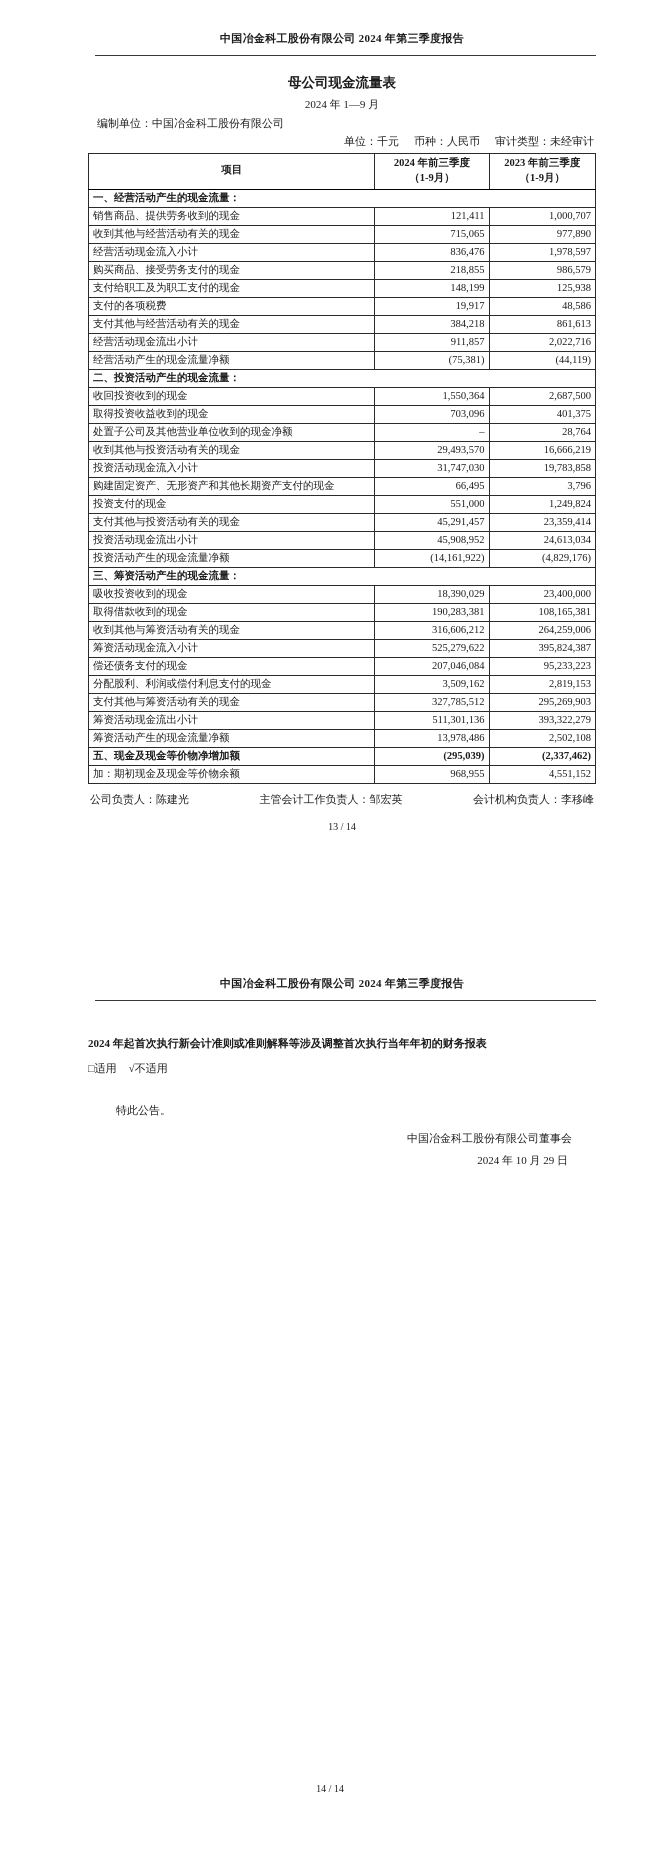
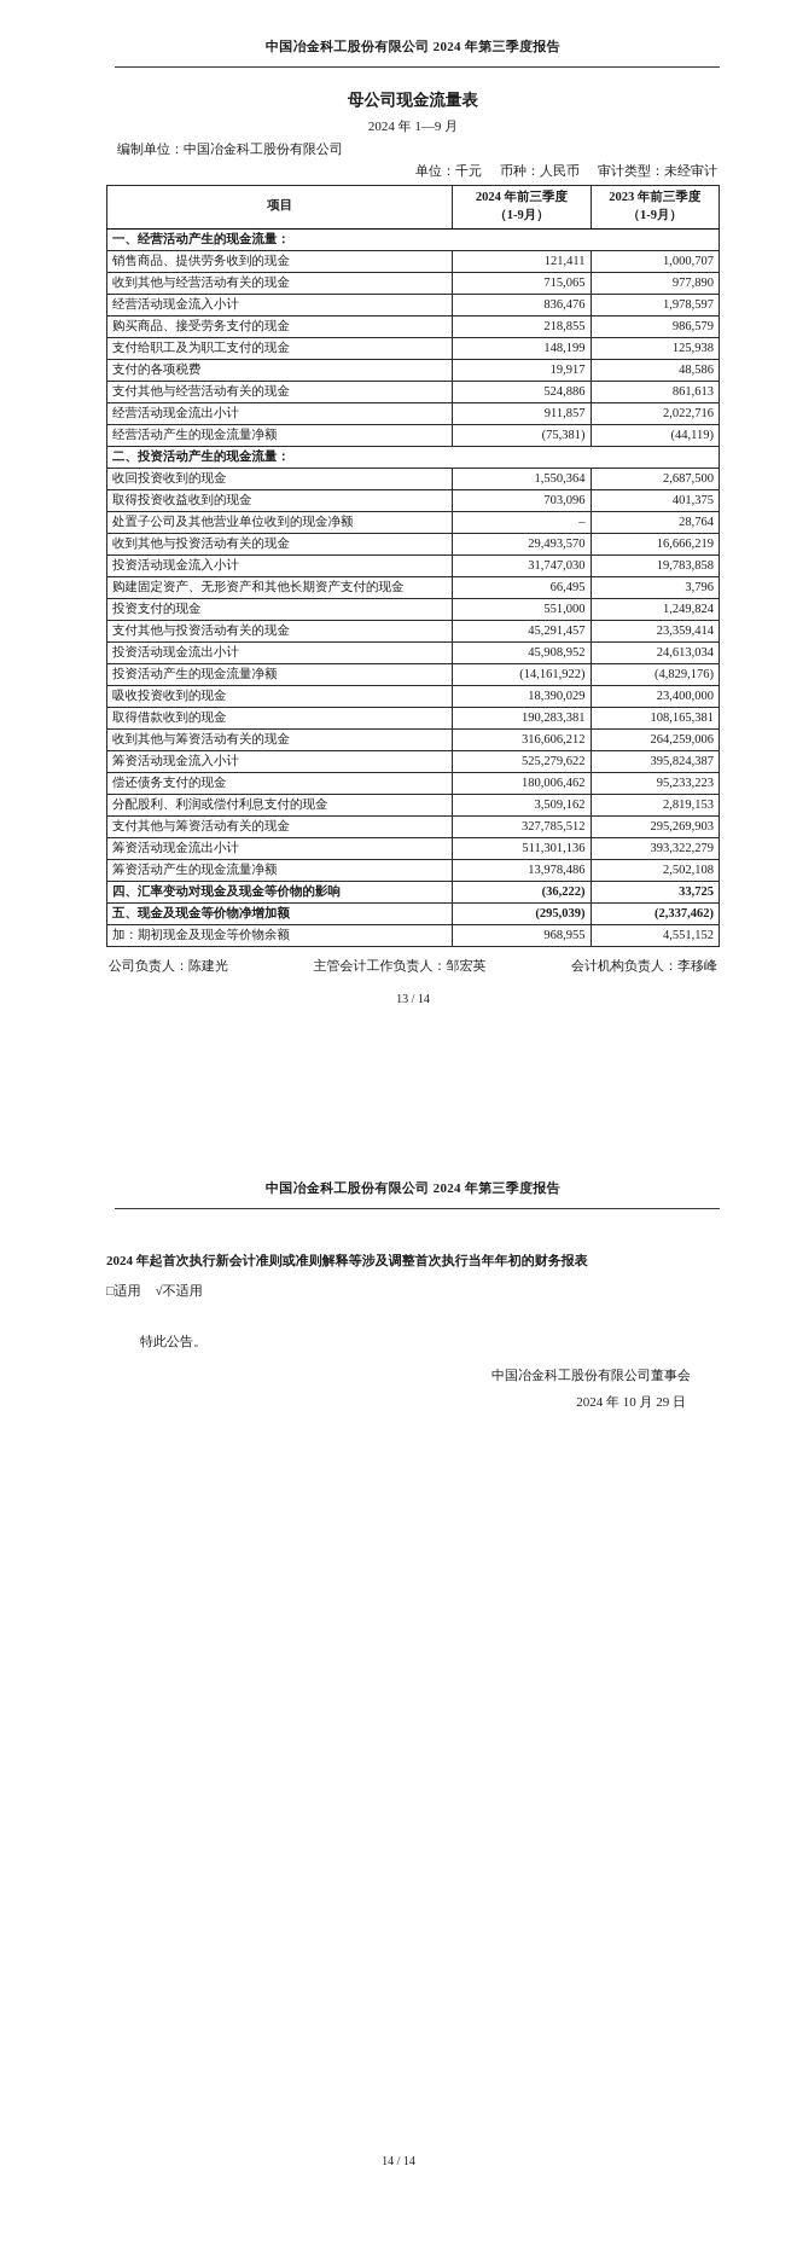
  中国冶金科工股份有限公司 2024 年第三季度报告
  母公司现金流量表
  2024 年 1—9 月
  编制单位：中国冶金科工股份有限公司
  单位：千元
  币种：人民币
  审计类型：未经审计
  项目	2024 年前三季度 （1-9月）	2023 年前三季度 （1-9月）
  一、经营活动产生的现金流量：
  销售商品、提供劳务收到的现金	121,411	1,000,707
  收到其他与经营活动有关的现金	715,065	977,890
  经营活动现金流入小计	836,476	1,978,597
  购买商品、接受劳务支付的现金	218,855	986,579
  支付给职工及为职工支付的现金	148,199	125,938
  支付的各项税费	19,917	48,586
- 支付其他与经营活动有关的现金	384,218	861,613
+ 支付其他与经营活动有关的现金	524,886	861,613
  经营活动现金流出小计	911,857	2,022,716
  经营活动产生的现金流量净额	(75,381)	(44,119)
  二、投资活动产生的现金流量：
  收回投资收到的现金	1,550,364	2,687,500
  取得投资收益收到的现金	703,096	401,375
  处置子公司及其他营业单位收到的现金净额	–	28,764
  收到其他与投资活动有关的现金	29,493,570	16,666,219
  投资活动现金流入小计	31,747,030	19,783,858
  购建固定资产、无形资产和其他长期资产支付的现金	66,495	3,796
  投资支付的现金	551,000	1,249,824
  支付其他与投资活动有关的现金	45,291,457	23,359,414
  投资活动现金流出小计	45,908,952	24,613,034
  投资活动产生的现金流量净额	(14,161,922)	(4,829,176)
- 三、筹资活动产生的现金流量：
  吸收投资收到的现金	18,390,029	23,400,000
  取得借款收到的现金	190,283,381	108,165,381
  收到其他与筹资活动有关的现金	316,606,212	264,259,006
  筹资活动现金流入小计	525,279,622	395,824,387
- 偿还债务支付的现金	207,046,084	95,233,223
+ 偿还债务支付的现金	180,006,462	95,233,223
  分配股利、利润或偿付利息支付的现金	3,509,162	2,819,153
  支付其他与筹资活动有关的现金	327,785,512	295,269,903
  筹资活动现金流出小计	511,301,136	393,322,279
  筹资活动产生的现金流量净额	13,978,486	2,502,108
+ 四、汇率变动对现金及现金等价物的影响	(36,222)	33,725
  五、现金及现金等价物净增加额	(295,039)	(2,337,462)
  加：期初现金及现金等价物余额	968,955	4,551,152
  公司负责人：陈建光
  主管会计工作负责人：邹宏英
  会计机构负责人：李移峰
  13 / 14
  中国冶金科工股份有限公司 2024 年第三季度报告
  2024 年起首次执行新会计准则或准则解释等涉及调整首次执行当年年初的财务报表
  □适用
  √不适用
  特此公告。
  中国冶金科工股份有限公司董事会
  2024 年 10 月 29 日
  14 / 14
